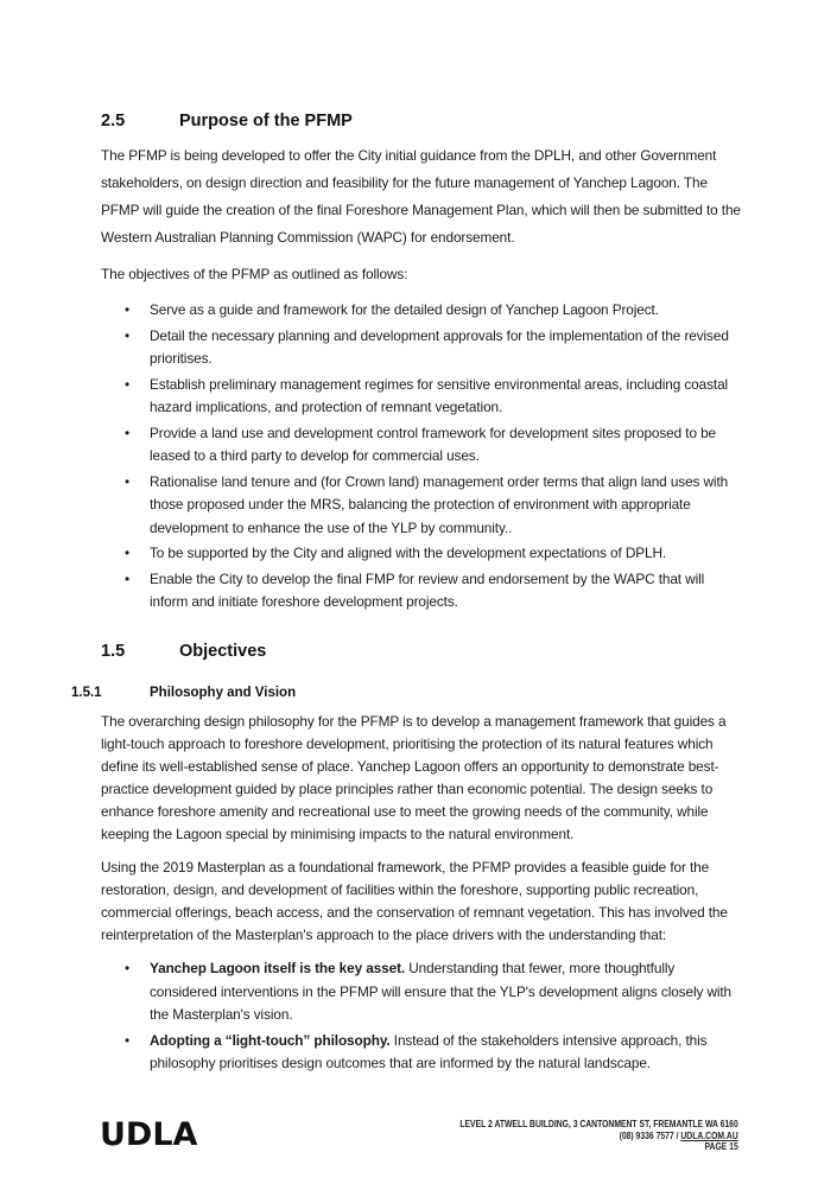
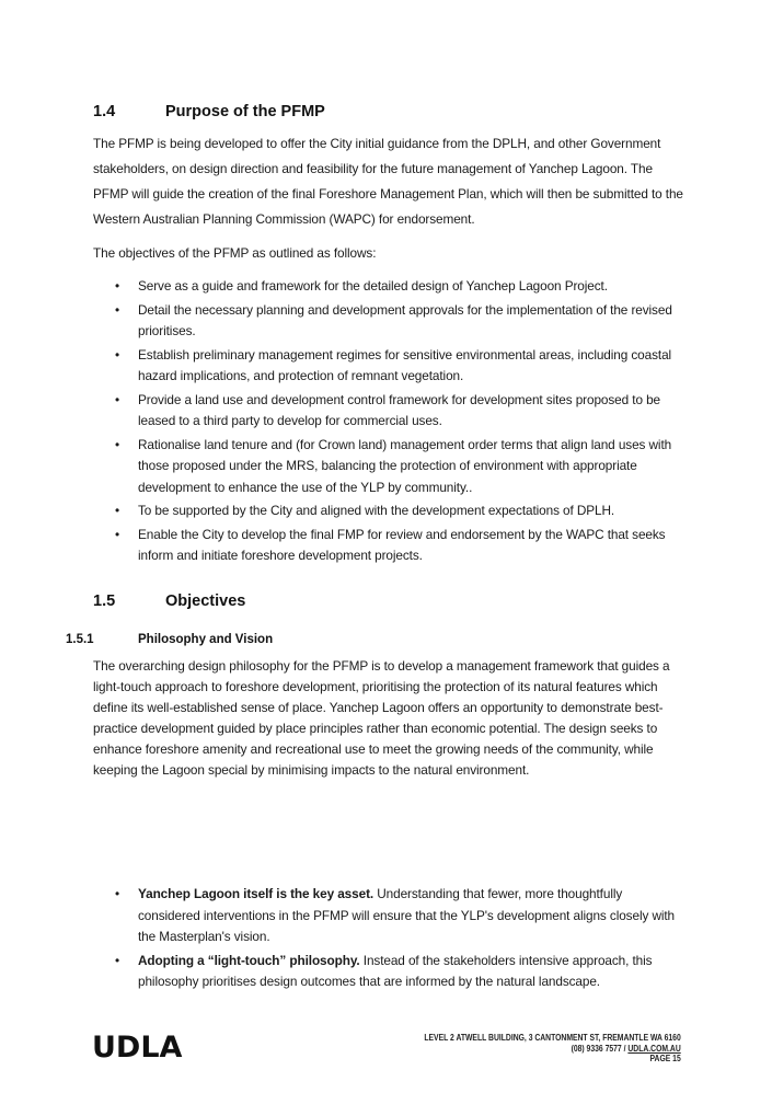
- 2.5 Purpose of the PFMP
+ 1.4 Purpose of the PFMP
  The PFMP is being developed to offer the City initial guidance from the DPLH, and other Government stakeholders, on design direction and feasibility for the future management of Yanchep Lagoon. The PFMP will guide the creation of the final Foreshore Management Plan, which will then be submitted to the Western Australian Planning Commission (WAPC) for endorsement.
  The objectives of the PFMP as outlined as follows:
  •
  Serve as a guide and framework for the detailed design of Yanchep Lagoon Project.
  •
  Detail the necessary planning and development approvals for the implementation of the revised prioritises.
  •
  Establish preliminary management regimes for sensitive environmental areas, including coastal hazard implications, and protection of remnant vegetation.
  •
  Provide a land use and development control framework for development sites proposed to be leased to a third party to develop for commercial uses.
  •
  Rationalise land tenure and (for Crown land) management order terms that align land uses with those proposed under the MRS, balancing the protection of environment with appropriate development to enhance the use of the YLP by community..
  •
  To be supported by the City and aligned with the development expectations of DPLH.
  •
- Enable the City to develop the final FMP for review and endorsement by the WAPC that will inform and initiate foreshore development projects.
+ Enable the City to develop the final FMP for review and endorsement by the WAPC that seeks inform and initiate foreshore development projects.
  1.5 Objectives
  1.5.1 Philosophy and Vision
  The overarching design philosophy for the PFMP is to develop a management framework that guides a light-touch approach to foreshore development, prioritising the protection of its natural features which define its well-established sense of place. Yanchep Lagoon offers an opportunity to demonstrate best-practice development guided by place principles rather than economic potential. The design seeks to enhance foreshore amenity and recreational use to meet the growing needs of the community, while keeping the Lagoon special by minimising impacts to the natural environment.
- Using the 2019 Masterplan as a foundational framework, the PFMP provides a feasible guide for the restoration, design, and development of facilities within the foreshore, supporting public recreation, commercial offerings, beach access, and the conservation of remnant vegetation. This has involved the reinterpretation of the Masterplan's approach to the place drivers with the understanding that:
  •
  Yanchep Lagoon itself is the key asset. Understanding that fewer, more thoughtfully considered interventions in the PFMP will ensure that the YLP's development aligns closely with the Masterplan's vision.
  •
  Adopting a “light-touch” philosophy. Instead of the stakeholders intensive approach, this philosophy prioritises design outcomes that are informed by the natural landscape.
  UDLA
  LEVEL 2 ATWELL BUILDING, 3 CANTONMENT ST, FREMANTLE WA 6160
  (08) 9336 7577 / UDLA.COM.AU
  PAGE 15
